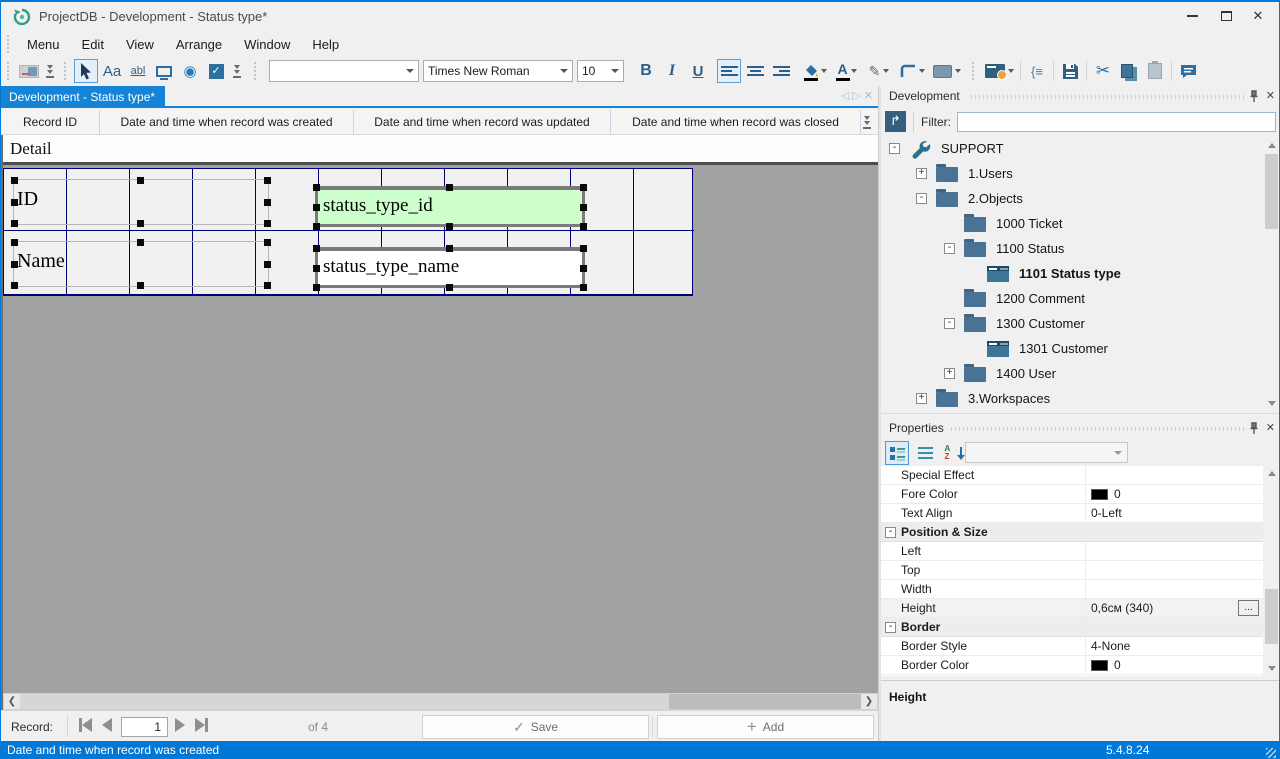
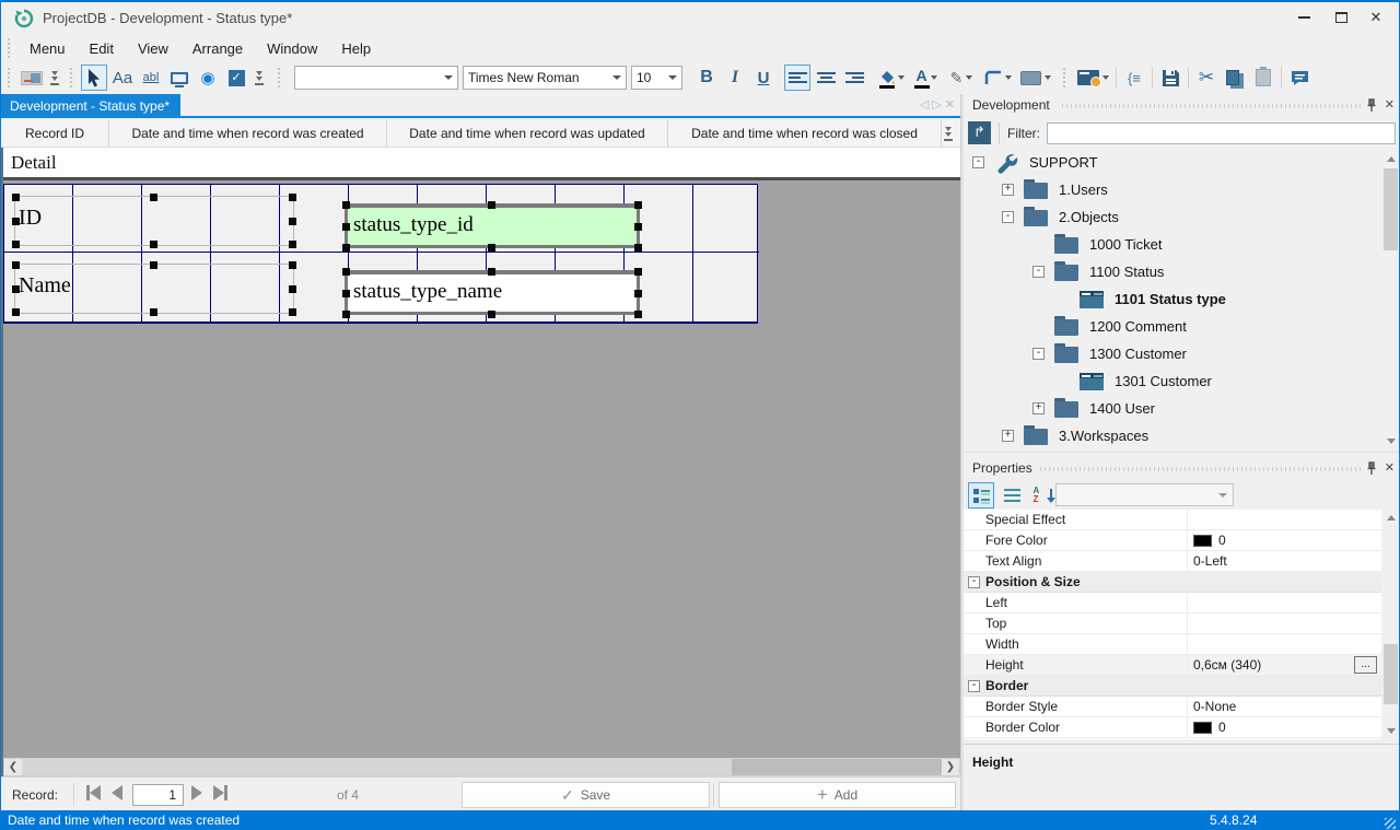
  ProjectDB - Development - Status type*
  ✕
  Menu
  Edit
  View
  Arrange
  Window
  Help
  Aa
  abl
  ◉
  ✓
  Times New Roman
  10
  B
  I
  U
  A
  ✎
  {≡
  ✂
  Development - Status type*
  ◁▷✕
  Record ID
  Date and time when record was created
  Date and time when record was updated
  Date and time when record was closed
  Detail
  ID
  status_type_id
  Name
  status_type_name
  ❮
  ❯
  Record:
  1
  of 4
  ✓
  Save
  +
  Add
  Development
  ✕
  ↱
  Filter:
  -
  SUPPORT
  +
  1.Users
  -
  2.Objects
  1000 Ticket
  -
  1100 Status
  1101 Status type
  1200 Comment
  -
  1300 Customer
  1301 Customer
  +
  1400 User
  +
  3.Workspaces
  Properties
  ✕
  A
  Z
  Special Effect
  Fore Color
  0
  Text Align
  0-Left
  -
  Position & Size
  Left
  Top
  Width
  Height
  0,6см (340)
  ...
  -
  Border
  Border Style
- 4-None
+ 0-None
  Border Color
  0
  Height
  Date and time when record was created
  5.4.8.24
